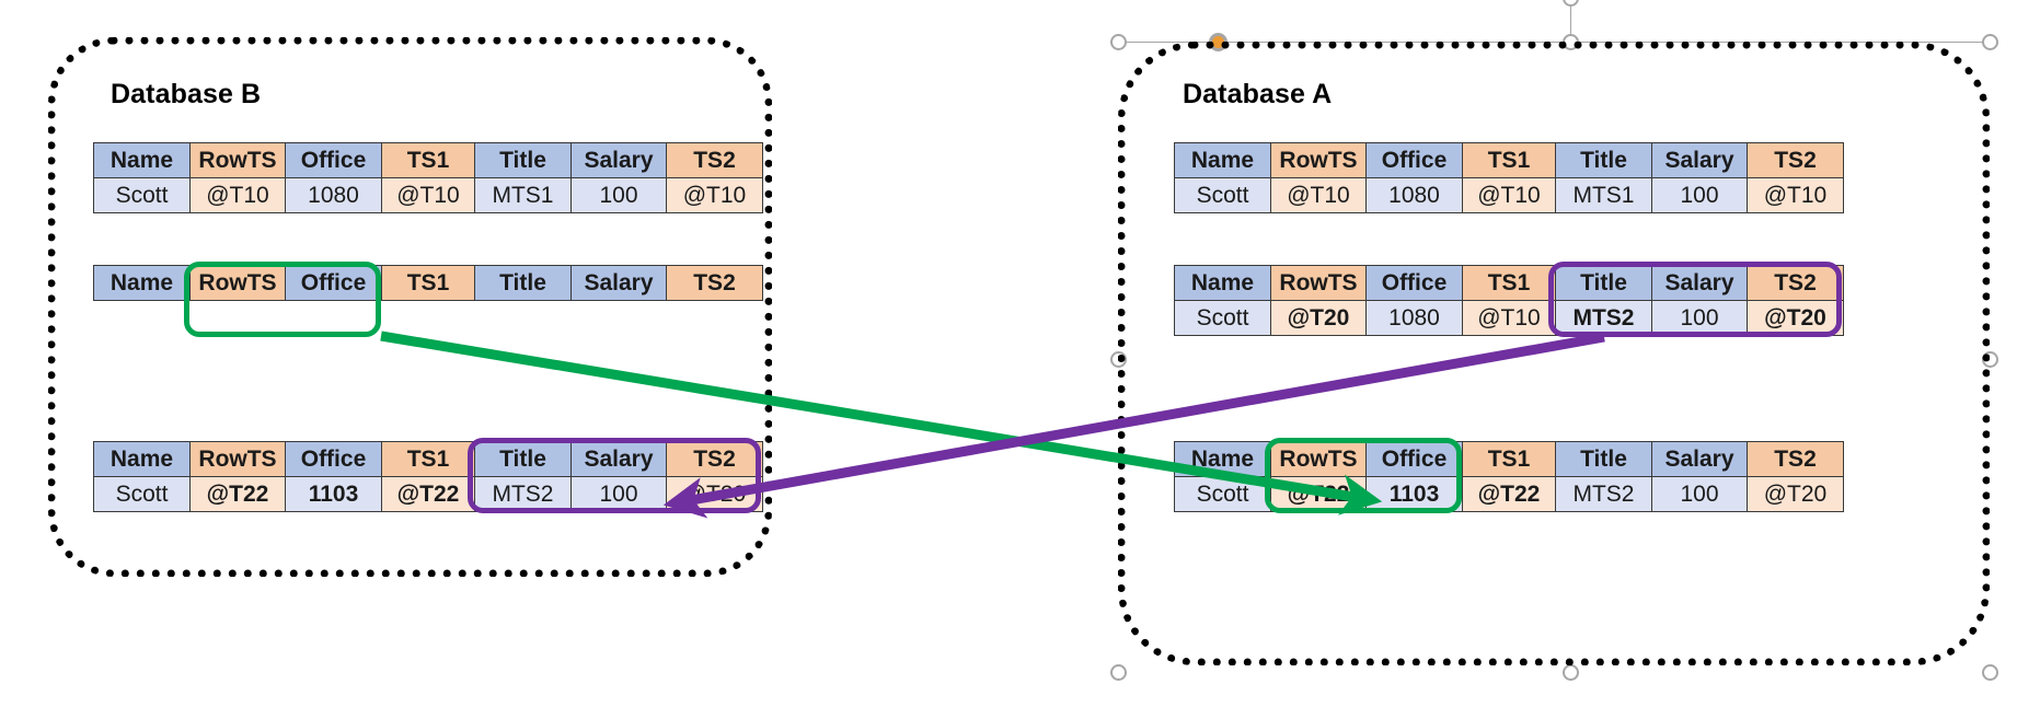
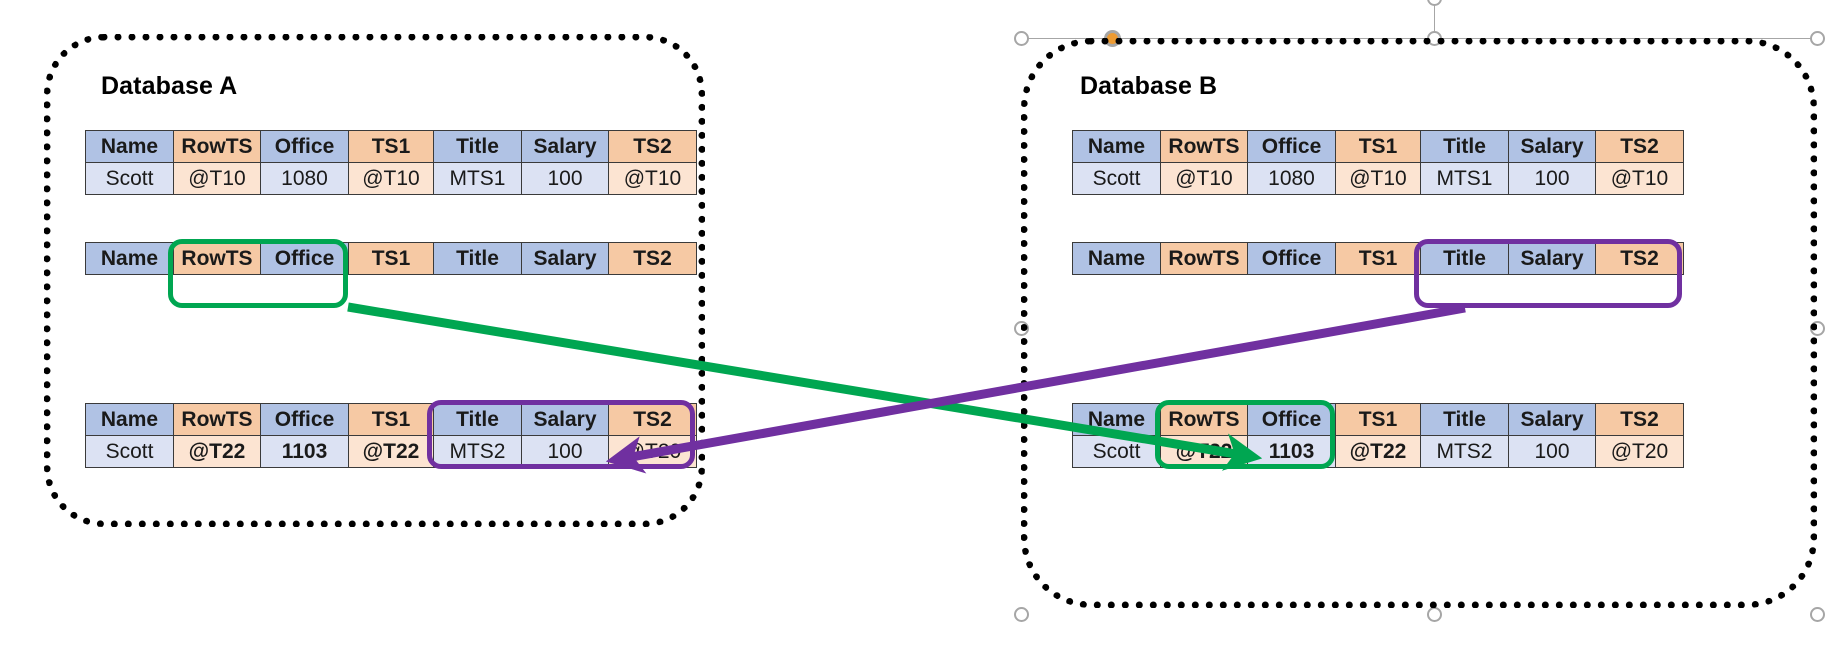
- Database B
+ Database A
  Name	RowTS	Office	TS1	Title	Salary	TS2
  Scott	@T10	1080	@T10	MTS1	100	@T10
  Name	RowTS	Office	TS1	Title	Salary	TS2
  Name	RowTS	Office	TS1	Title	Salary	TS2
  Scott	@T22	1103	@T22	MTS2	100	@
- Database A
+ Database B
  Name	RowTS	Office	TS1	Title	Salary	TS2
  Scott	@T10	1080	@T10	MTS1	100	@T10
  Name	RowTS	Office	TS1	Title	Salary	TS2
- Scott	@T20	1080	@T10	MTS2	100	@T20
  Name	RowTS	Office	TS1	Title	Salary	TS2
  Scott	@	1103	@T22	MTS2	100	@T20
